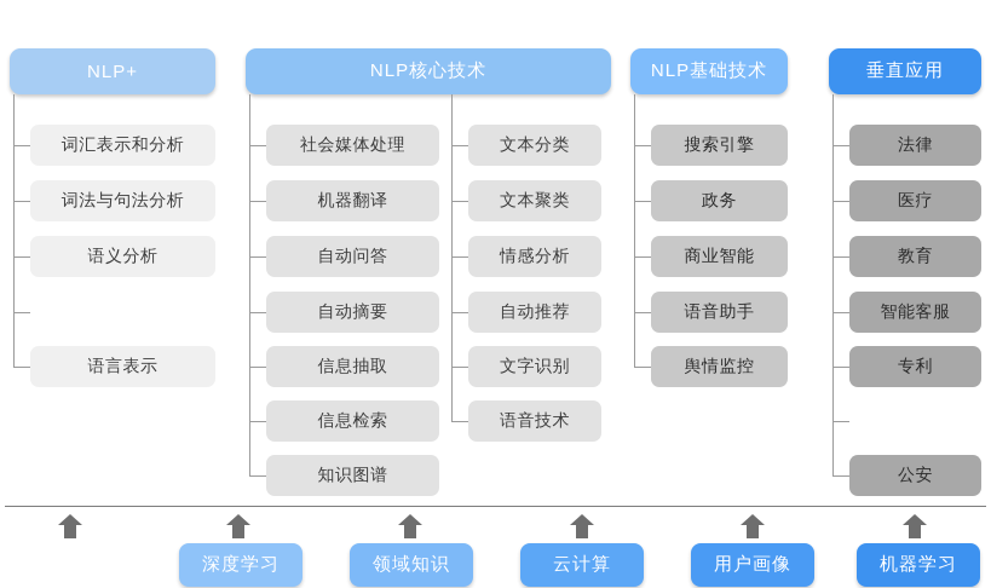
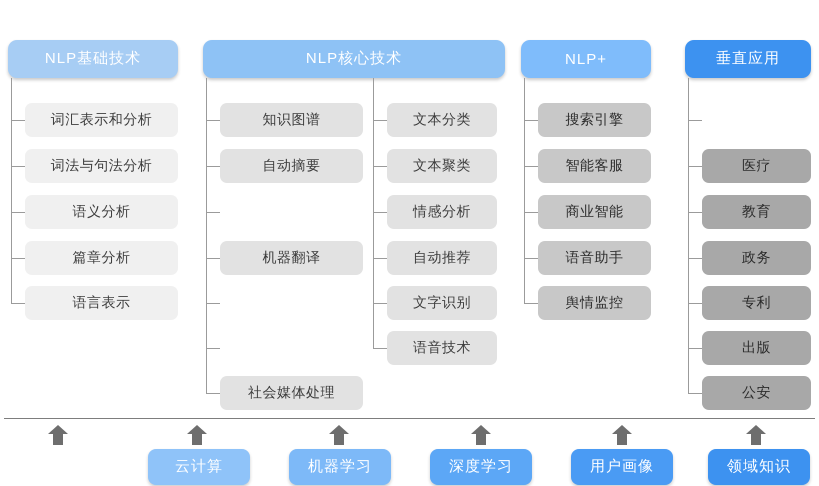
- NLP+
+ NLP基础技术
  NLP核心技术
- NLP基础技术
+ NLP+
  垂直应用
  词汇表示和分析
  词法与句法分析
  语义分析
+ 篇章分析
  语言表示
- 社会媒体处理
+ 知识图谱
- 机器翻译
+ 自动摘要
- 自动问答
- 自动摘要
+ 机器翻译
- 信息抽取
- 信息检索
- 知识图谱
+ 社会媒体处理
  文本分类
  文本聚类
  情感分析
  自动推荐
  文字识别
  语音技术
  搜索引擎
- 政务
+ 智能客服
  商业智能
  语音助手
  舆情监控
- 法律
  医疗
  教育
- 智能客服
+ 政务
  专利
+ 出版
  公安
- 深度学习
+ 云计算
- 领域知识
+ 机器学习
- 云计算
+ 深度学习
  用户画像
- 机器学习
+ 领域知识
